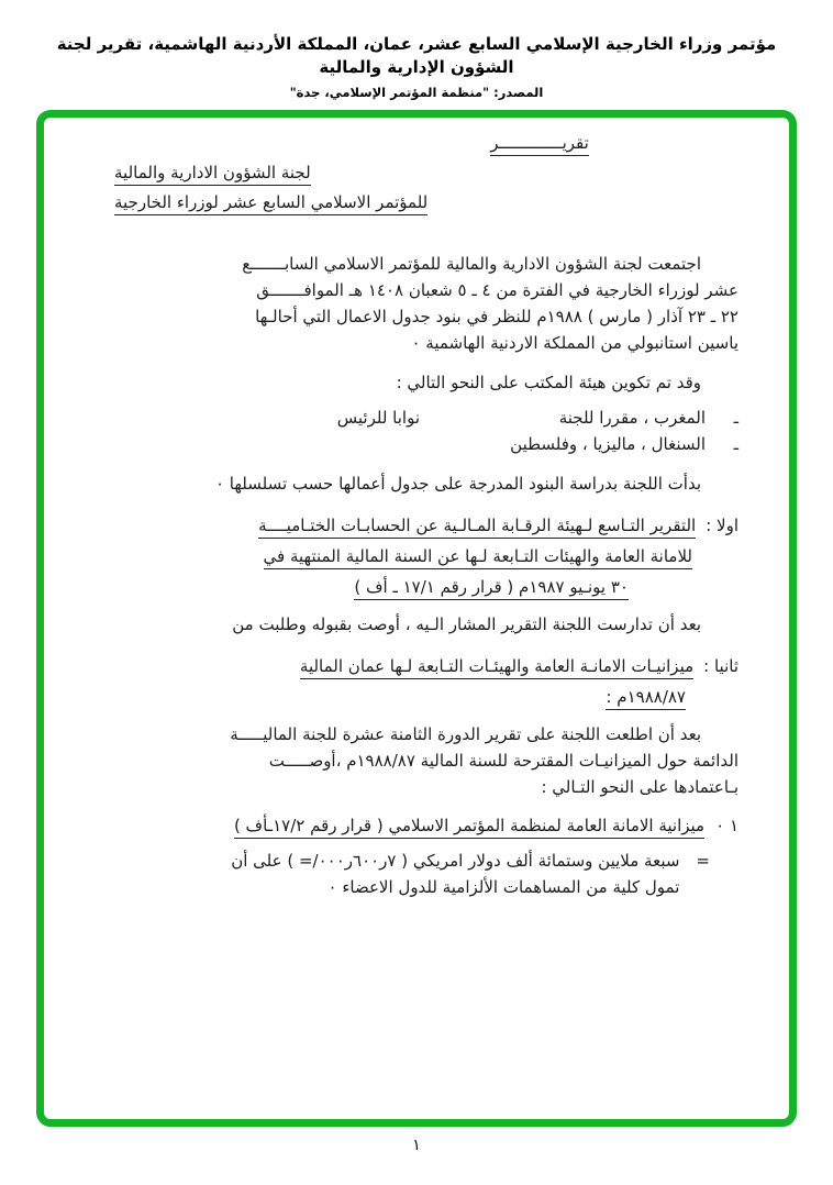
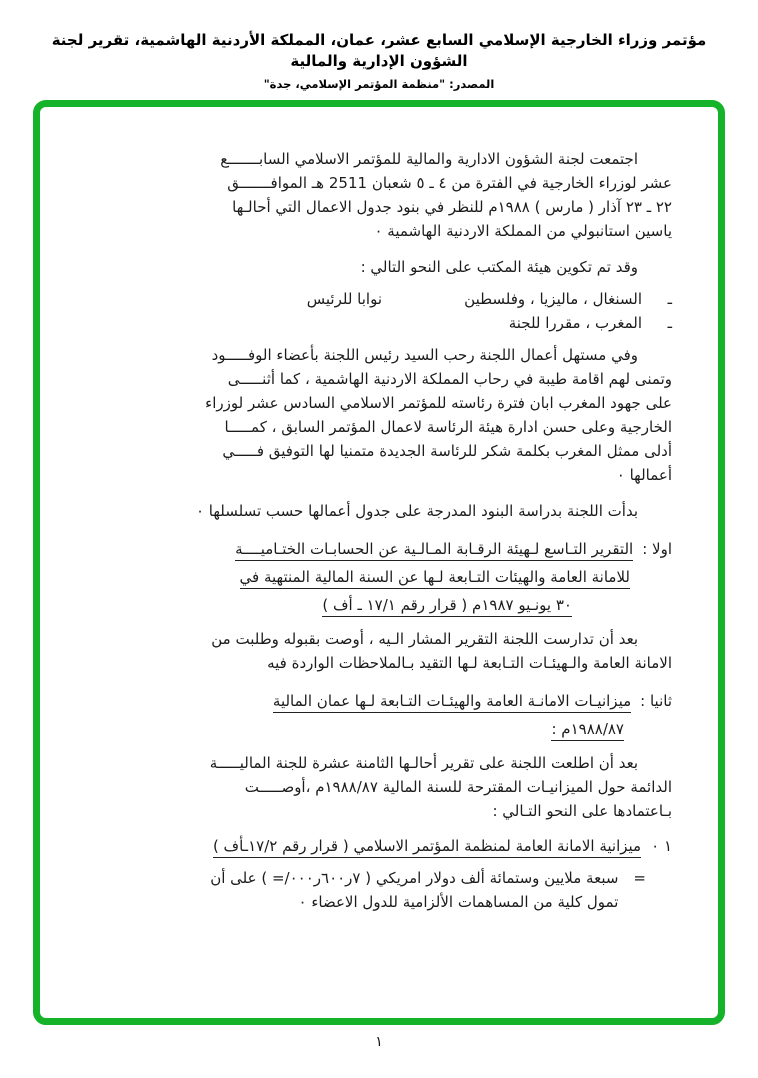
  مؤتمر وزراء الخارجية الإسلامي السابع عشر، عمان، المملكة الأردنية الهاشمية، تقرير لجنة الشؤون الإدارية والمالية
  المصدر: "منظمة المؤتمر الإسلامي، جدة"
- تقريـــــــــــــر
- لجنة الشؤون الادارية والمالية
- للمؤتمر الاسلامي السابع عشر لوزراء الخارجية
  اجتمعت لجنة الشؤون الادارية والمالية للمؤتمر الاسلامي السابـــــــع
- عشر لوزراء الخارجية في الفترة من ٤ ـ ٥ شعبان ١٤٠٨ هـ الموافـــــــق
+ عشر لوزراء الخارجية في الفترة من ٤ ـ ٥ شعبان 2511 هـ الموافـــــــق
  ٢٢ ـ ٢٣ آذار ( مارس ) ١٩٨٨م للنظر في بنود جدول الاعمال التي أحالـها
  ياسين استانبولي من المملكة الاردنية الهاشمية ٠
  وقد تم تكوين هيئة المكتب على النحو التالي :
  ـ
- المغرب ، مقررا للجنة
+ السنغال ، ماليزيا ، وفلسطين
  نوابا للرئيس
  ـ
- السنغال ، ماليزيا ، وفلسطين
+ المغرب ، مقررا للجنة
+ وفي مستهل أعمال اللجنة رحب السيد رئيس اللجنة بأعضاء الوفـــــود
+ وتمنى لهم اقامة طيبة في رحاب المملكة الاردنية الهاشمية ، كما أثنـــــى
+ على جهود المغرب ابان فترة رئاسته للمؤتمر الاسلامي السادس عشر لوزراء
+ الخارجية وعلى حسن ادارة هيئة الرئاسة لاعمال المؤتمر السابق ، كمـــــا
+ أدلى ممثل المغرب بكلمة شكر للرئاسة الجديدة متمنيا لها التوفيق فـــــي
+ أعمالها ٠
  بدأت اللجنة بدراسة البنود المدرجة على جدول أعمالها حسب تسلسلها ٠
  اولا :التقرير التـاسع لـهيئة الرقـابة المـالـية عن الحسابـات الختـاميــــة
  للامانة العامة والهيئات التـابعة لـها عن السنة المالية المنتهية في
  ٣٠ يونـيو ١٩٨٧م ( قرار رقم ١٧/١ ـ أف )
  بعد أن تدارست اللجنة التقرير المشار الـيه ، أوصت بقبوله وطلبت من
+ الامانة العامة والـهيئـات التـابعة لـها التقيد بـالملاحظات الواردة فيه
  ثانيا :ميزانيـات الامانـة العامة والهيئـات التـابعة لـها عمان المالية
  ١٩٨٨/٨٧م :
- بعد أن اطلعت اللجنة على تقرير الدورة الثامنة عشرة للجنة الماليـــــة
+ بعد أن اطلعت اللجنة على تقرير أحالـها الثامنة عشرة للجنة الماليـــــة
  الدائمة حول الميزانيـات المقترحة للسنة المالية ١٩٨٨/٨٧م ،أوصـــــت
  بـاعتمادها على النحو التـالي :
  ١ ٠ميزانية الامانة العامة لمنظمة المؤتمر الاسلامي ( قرار رقم ١٧/٢ـأف )
  =
  سبعة ملايين وستمائة ألف دولار امريكي ( =/٠٠٠ر٦٠٠ر٧ ) على أن
  تمول كلية من المساهمات الألزامية للدول الاعضاء ٠
  ١
